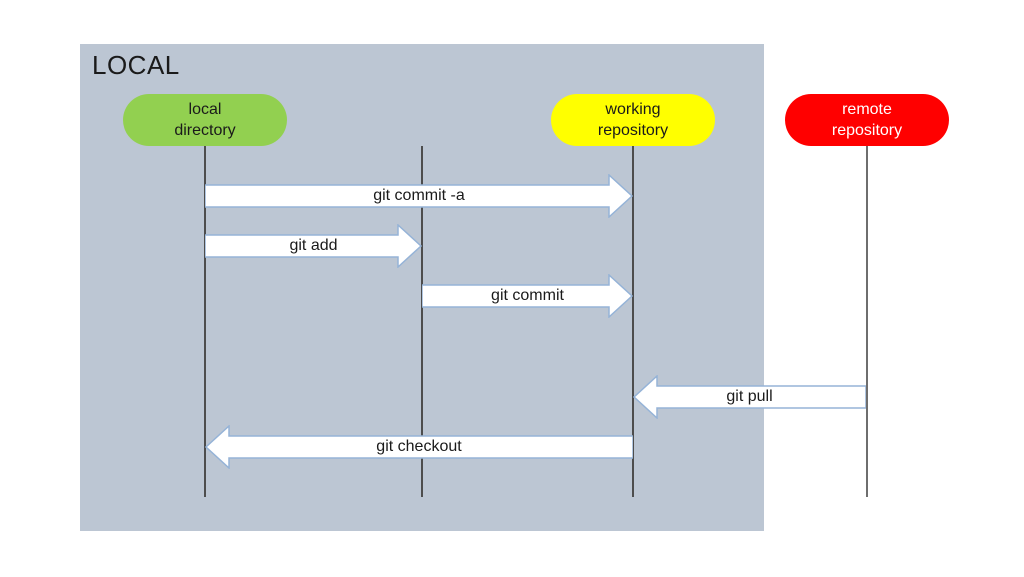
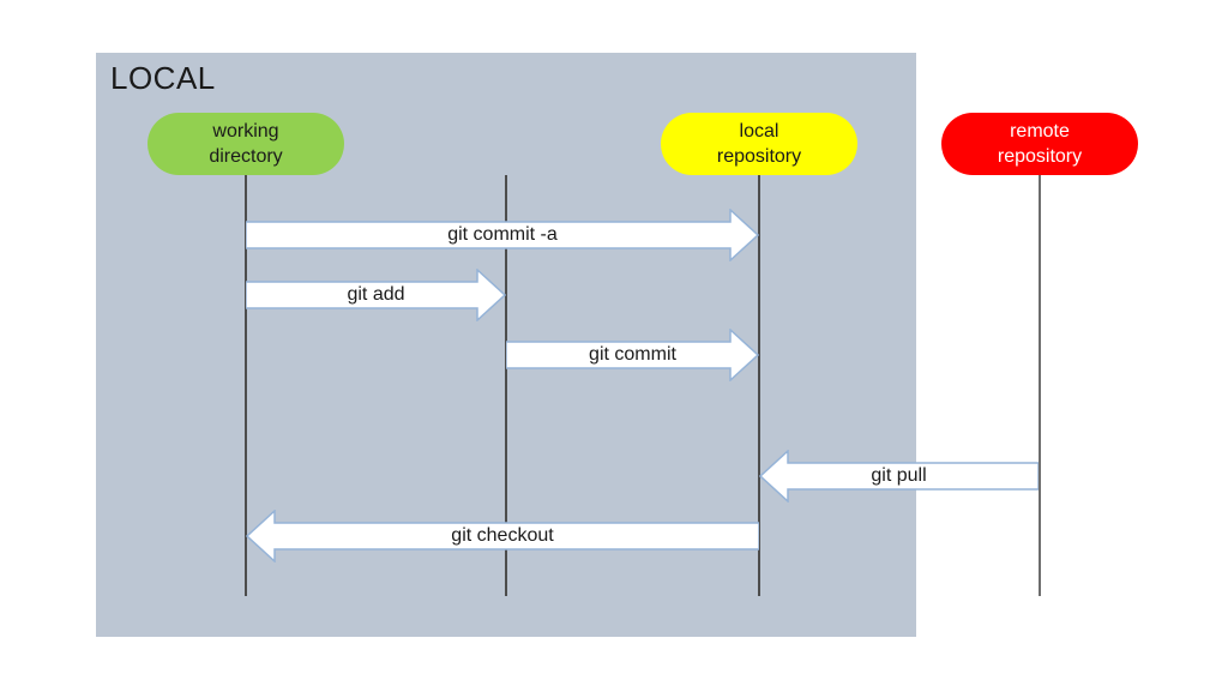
  LOCAL
- local
+ working
  directory
- working
+ local
  repository
  remote
  repository
  git commit -a
  git add
  git commit
  git pull
  git checkout
